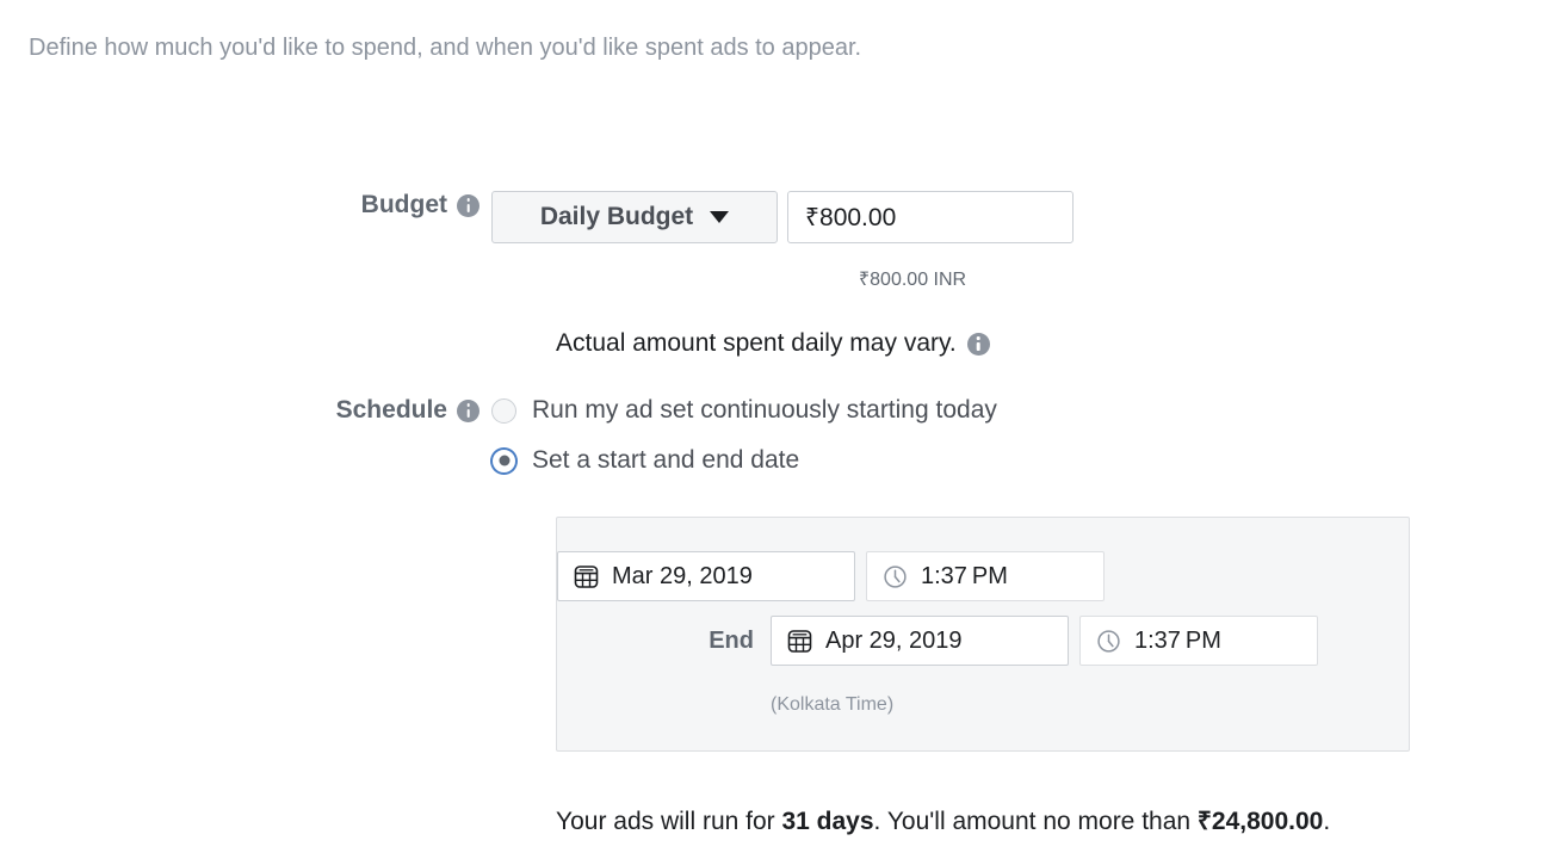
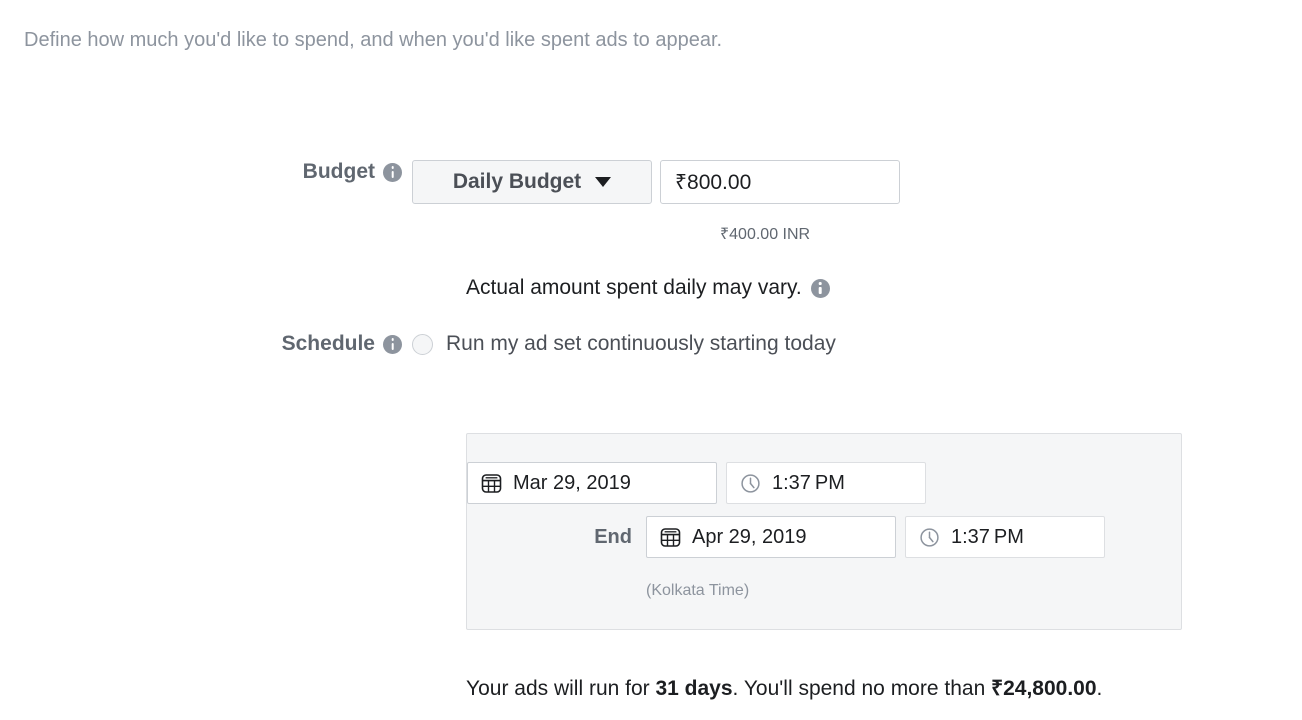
  Define how much you'd like to spend, and when you'd like spent ads to appear.
  Budget
  Daily Budget
  ₹800.00
- ₹800.00 INR
+ ₹400.00 INR
  Actual amount spent daily may vary.
  Schedule
  Run my ad set continuously starting today
- Set a start and end date
  Mar 29, 2019
  1:37 PM
  End
  Apr 29, 2019
  1:37 PM
  (Kolkata Time)
- Your ads will run for 31 days. You'll amount no more than ₹24,800.00.
+ Your ads will run for 31 days. You'll spend no more than ₹24,800.00.
